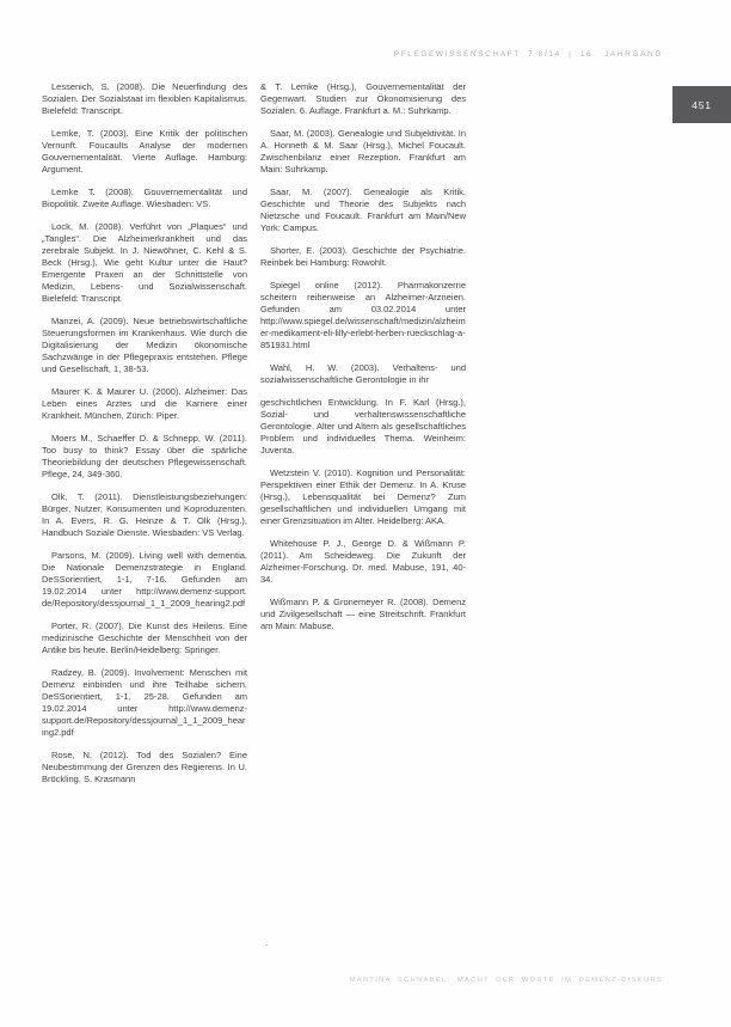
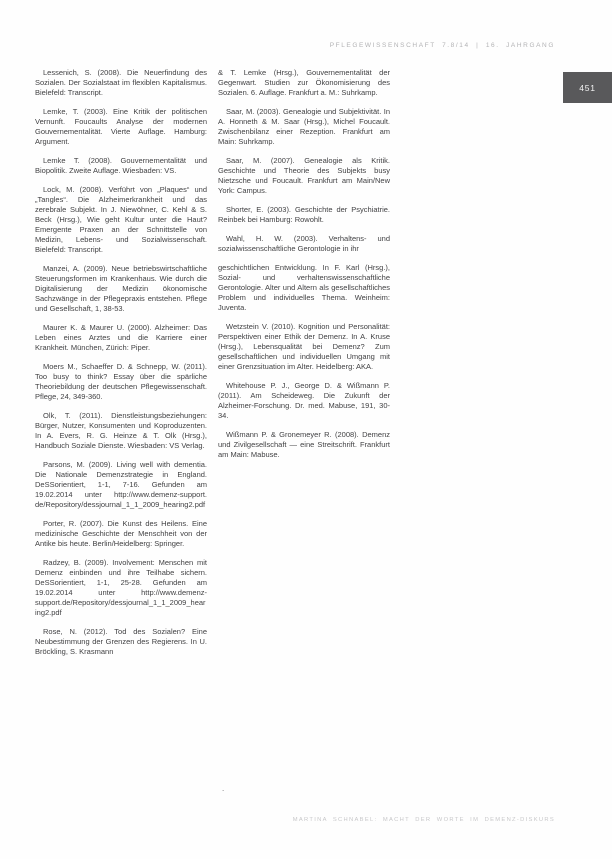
  451
  Lessenich, S. (2008). Die Neuerfindung des Sozialen. Der Sozialstaat im flexiblen Kapitalismus. Bielefeld: Transcript.
  Lemke, T. (2003). Eine Kritik der politischen Vernunft. Foucaults Analyse der modernen Gouvernementalität. Vierte Auflage. Hamburg: Argument.
  Lemke T. (2008). Gouvernementalität und Biopolitik. Zweite Auflage. Wiesbaden: VS.
  Lock, M. (2008). Verführt von „Plaques“ und „Tangles“. Die Alzheimerkrankheit und das zerebrale Subjekt. In J. Niewöhner, C. Kehl & S. Beck (Hrsg.), Wie geht Kultur unter die Haut? Emergente Praxen an der Schnittstelle von Medizin, Lebens- und Sozialwissenschaft. Bielefeld: Transcript.
  Manzei, A. (2009). Neue betriebswirtschaftliche Steuerungsformen im Krankenhaus. Wie durch die Digitalisierung der Medizin ökonomische Sachzwänge in der Pflegepraxis entstehen. Pflege und Gesellschaft, 1, 38-53.
  Maurer K. & Maurer U. (2000). Alzheimer: Das Leben eines Arztes und die Karriere einer Krankheit. München, Zürich: Piper.
  Moers M., Schaeffer D. & Schnepp, W. (2011). Too busy to think? Essay über die spärliche Theoriebildung der deutschen Pflegewissenschaft. Pflege, 24, 349-360.
  Olk, T. (2011). Dienstleistungsbeziehungen: Bürger, Nutzer, Konsumenten und Koproduzenten. In A. Evers, R. G. Heinze & T. Olk (Hrsg.), Handbuch Soziale Dienste. Wiesbaden: VS Verlag.
  Parsons, M. (2009). Living well with dementia. Die Nationale Demenzstrategie in England. DeSSorientiert, 1-1, 7-16. Gefunden am 19.02.2014 unter http://www.demenz-support. de/Repository/dessjournal_1_1_2009_hearing2.pdf
  Porter, R. (2007). Die Kunst des Heilens. Eine medizinische Geschichte der Menschheit von der Antike bis heute. Berlin/Heidelberg: Springer.
  Radzey, B. (2009). Involvement: Menschen mit Demenz einbinden und ihre Teilhabe sichern. DeSSorientiert, 1-1, 25-28. Gefunden am 19.02.2014 unter http://www.demenz-support.de/Repository/dessjournal_1_1_2009_hearing2.pdf
  Rose, N. (2012). Tod des Sozialen? Eine Neubestimmung der Grenzen des Regierens. In U. Bröckling, S. Krasmann
  & T. Lemke (Hrsg.), Gouvernementalität der Gegenwart. Studien zur Ökonomisierung des Sozialen. 6. Auflage. Frankfurt a. M.: Suhrkamp.
  Saar, M. (2003). Genealogie und Subjektivität. In A. Honneth & M. Saar (Hrsg.), Michel Foucault. Zwischenbilanz einer Rezeption. Frankfurt am Main: Suhrkamp.
- Saar, M. (2007). Genealogie als Kritik. Geschichte und Theorie des Subjekts nach Nietzsche und Foucault. Frankfurt am Main/New York: Campus.
+ Saar, M. (2007). Genealogie als Kritik. Geschichte und Theorie des Subjekts busy Nietzsche und Foucault. Frankfurt am Main/New York: Campus.
  Shorter, E. (2003). Geschichte der Psychiatrie. Reinbek bei Hamburg: Rowohlt.
- Spiegel online (2012). Pharmakonzerne scheitern reihenweise an Alzheimer-Arzneien. Gefunden am 03.02.2014 unter http://www.spiegel.de/wissenschaft/medizin/alzheimer-medikament-eli-lilly-erlebt-herben-rueckschlag-a-851931.html
  Wahl, H. W. (2003). Verhaltens- und sozialwissenschaftliche Gerontologie in ihr
  geschichtlichen Entwicklung. In F. Karl (Hrsg.), Sozial- und verhaltenswissenschaftliche Gerontologie. Alter und Altern als gesellschaftliches Problem und individuelles Thema. Weinheim: Juventa.
  Wetzstein V. (2010). Kognition und Personalität: Perspektiven einer Ethik der Demenz. In A. Kruse (Hrsg.), Lebensqualität bei Demenz? Zum gesellschaftlichen und individuellen Umgang mit einer Grenzsituation im Alter. Heidelberg: AKA.
- Whitehouse P. J., George D. & Wißmann P. (2011). Am Scheideweg. Die Zukunft der Alzheimer-Forschung. Dr. med. Mabuse, 191, 40-34.
+ Whitehouse P. J., George D. & Wißmann P. (2011). Am Scheideweg. Die Zukunft der Alzheimer-Forschung. Dr. med. Mabuse, 191, 30-34.
  Wißmann P. & Gronemeyer R. (2008). Demenz und Zivilgesellschaft — eine Streitschrift. Frankfurt am Main: Mabuse.
  .
